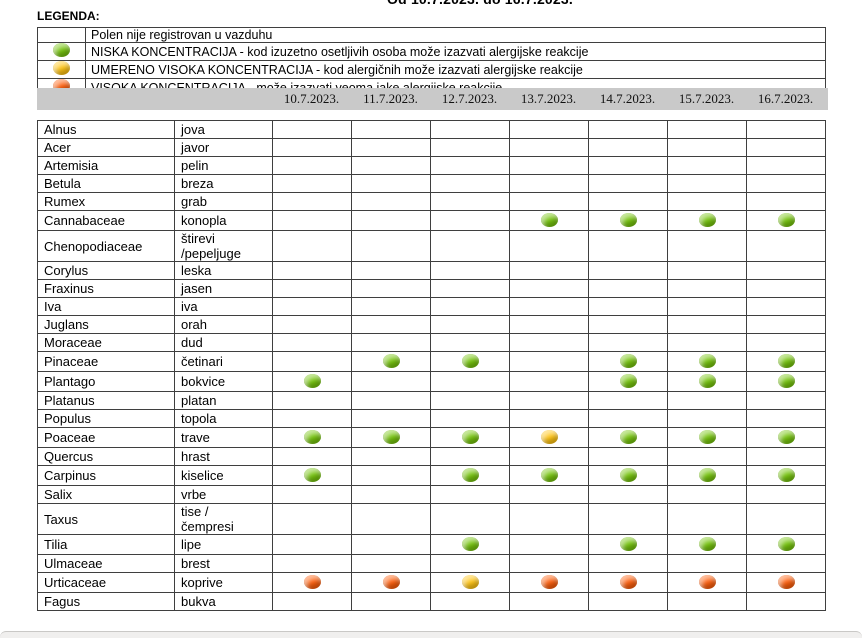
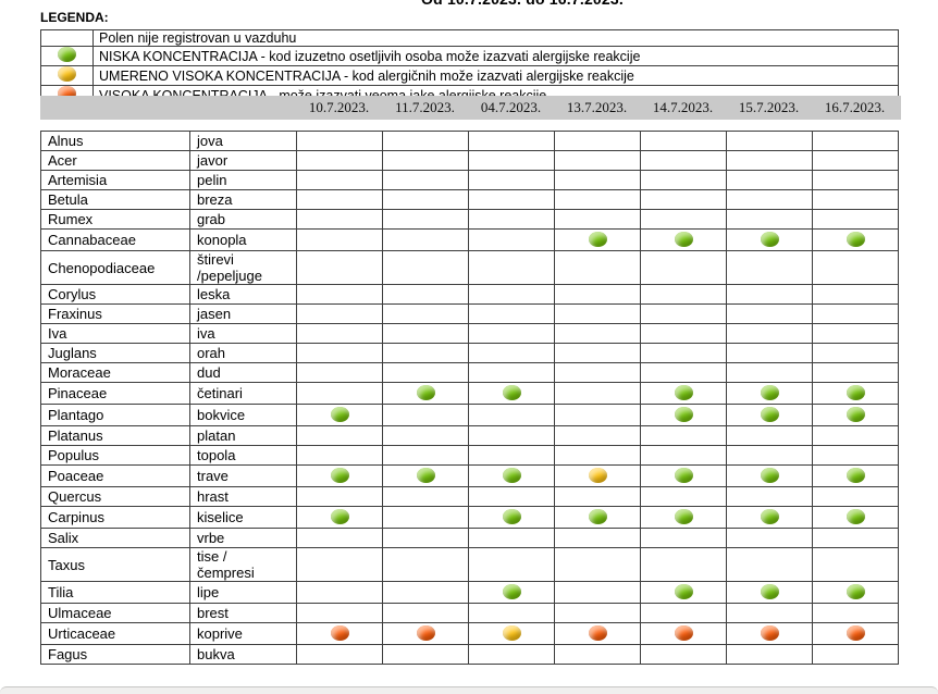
  LEGENDA:
  	Polen nije registrovan u vazduhu
  	NISKA KONCENTRACIJA - kod izuzetno osetljivih osoba može izazvati alergijske reakcije
  	UMERENO VISOKA KONCENTRACIJA - kod alergičnih može izazvati alergijske reakcije
  10.7.2023.
  11.7.2023.
- 12.7.2023.
+ 04.7.2023.
  13.7.2023.
  14.7.2023.
  15.7.2023.
  16.7.2023.
  Alnus	jova
  Acer	javor
  Artemisia	pelin
  Betula	breza
  Rumex	grab
  Cannabaceae	konopla
  Chenopodiaceae	štirevi /pepeljuge
  Corylus	leska
  Fraxinus	jasen
  Iva	iva
  Juglans	orah
  Moraceae	dud
  Pinaceae	četinari
  Plantago	bokvice
  Platanus	platan
  Populus	topola
  Poaceae	trave
  Quercus	hrast
  Carpinus	kiselice
  Salix	vrbe
  Taxus	tise / čempresi
  Tilia	lipe
  Ulmaceae	brest
  Urticaceae	koprive
  Fagus	bukva
